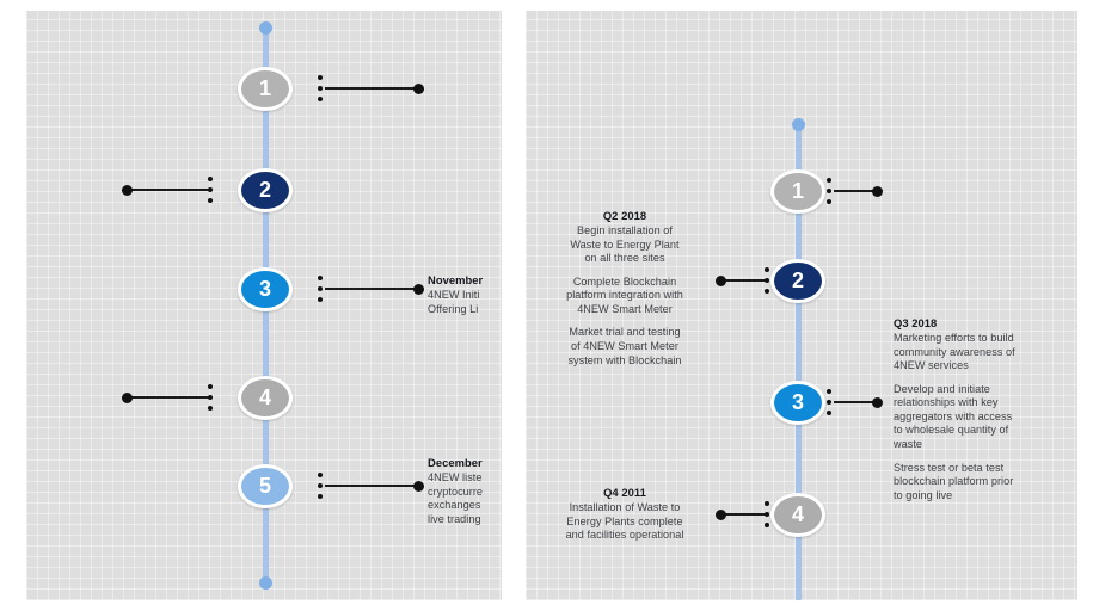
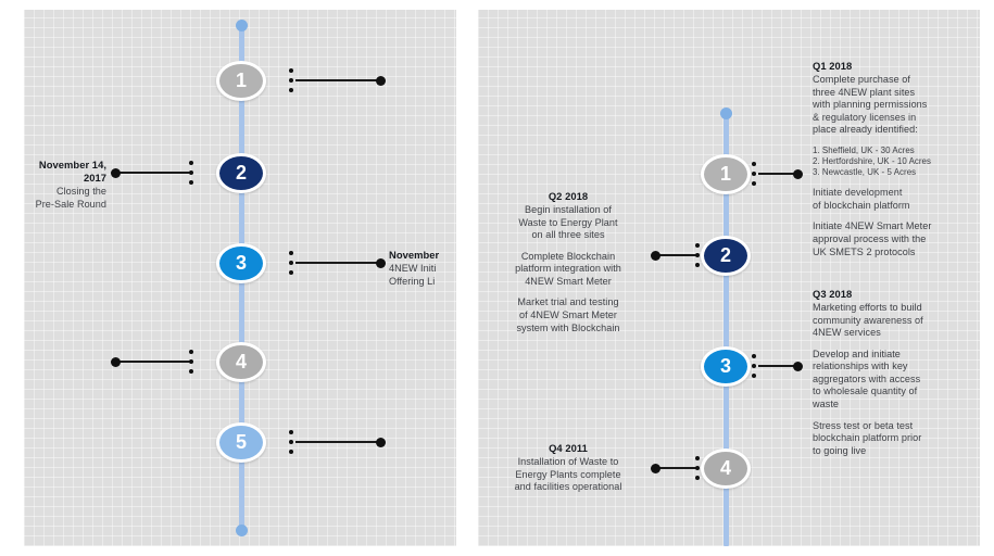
  1
  2
+ November 14, 2017
+ Closing the
+ Pre-Sale Round
  3
  November
  4NEW Initi
  Offering Li
  4
  5
- December
- 4NEW liste
- cryptocurre
- exchanges
- live trading
  1
+ Q1 2018
+ Complete purchase of
+ three 4NEW plant sites
+ with planning permissions
+ & regulatory licenses in
+ place already identified:
+ 1. Sheffield, UK - 30 Acres
+ 2. Hertfordshire, UK - 10 Acres
+ 3. Newcastle, UK - 5 Acres
+ Initiate development
+ of blockchain platform
+ Initiate 4NEW Smart Meter
+ approval process with the
+ UK SMETS 2 protocols
  2
  Q2 2018
  Begin installation of
  Waste to Energy Plant
  on all three sites
  Complete Blockchain
  platform integration with
  4NEW Smart Meter
  Market trial and testing
  of 4NEW Smart Meter
  system with Blockchain
  3
  Q3 2018
  Marketing efforts to build
  community awareness of
  4NEW services
  Develop and initiate
  relationships with key
  aggregators with access
  to wholesale quantity of
  waste
  Stress test or beta test
  blockchain platform prior
  to going live
  4
  Q4 2011
  Installation of Waste to
  Energy Plants complete
  and facilities operational
